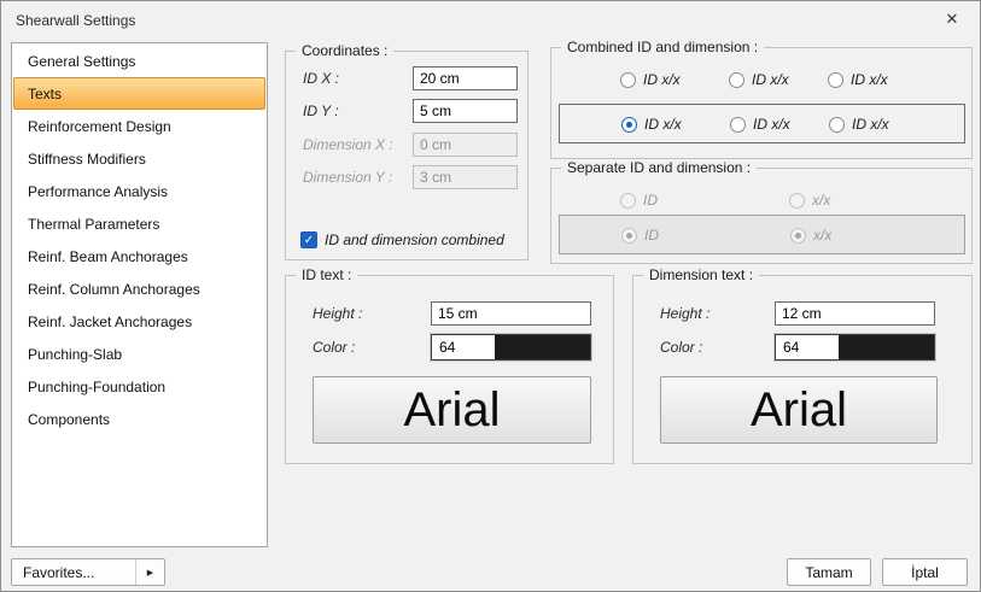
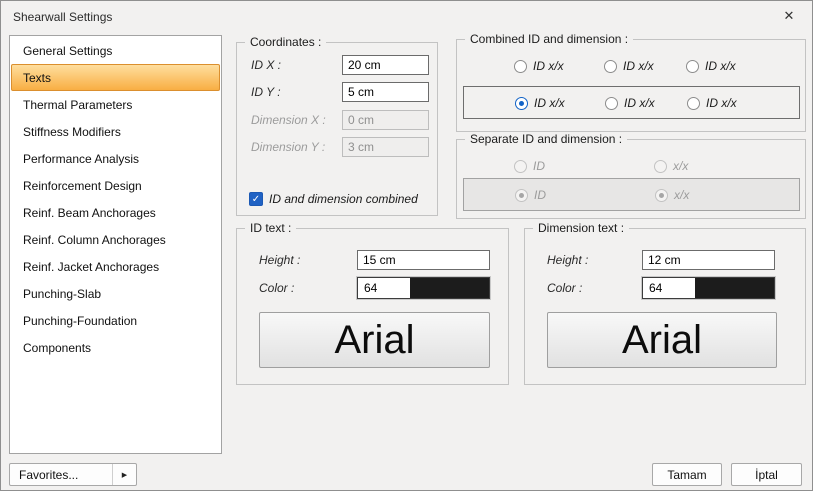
  Shearwall Settings
  ✕
  General Settings
  Texts
- Reinforcement Design
+ Thermal Parameters
  Stiffness Modifiers
  Performance Analysis
- Thermal Parameters
+ Reinforcement Design
  Reinf. Beam Anchorages
  Reinf. Column Anchorages
  Reinf. Jacket Anchorages
  Punching-Slab
  Punching-Foundation
  Components
  Favorites...
  Coordinates :
  ID X :
  20 cm
  ID Y :
  5 cm
  Dimension X :
  0 cm
  Dimension Y :
  3 cm
  ✓
  ID and dimension combined
  Combined ID and dimension :
  ID x/x
  ID x/x
  ID x/x
  ID x/x
  ID x/x
  ID x/x
  Separate ID and dimension :
  ID
  x/x
  ID
  x/x
  ID text :
  Height :
  15 cm
  Color :
  64
  Arial
  Dimension text :
  Height :
  12 cm
  Color :
  64
  Arial
  Tamam
  İptal
